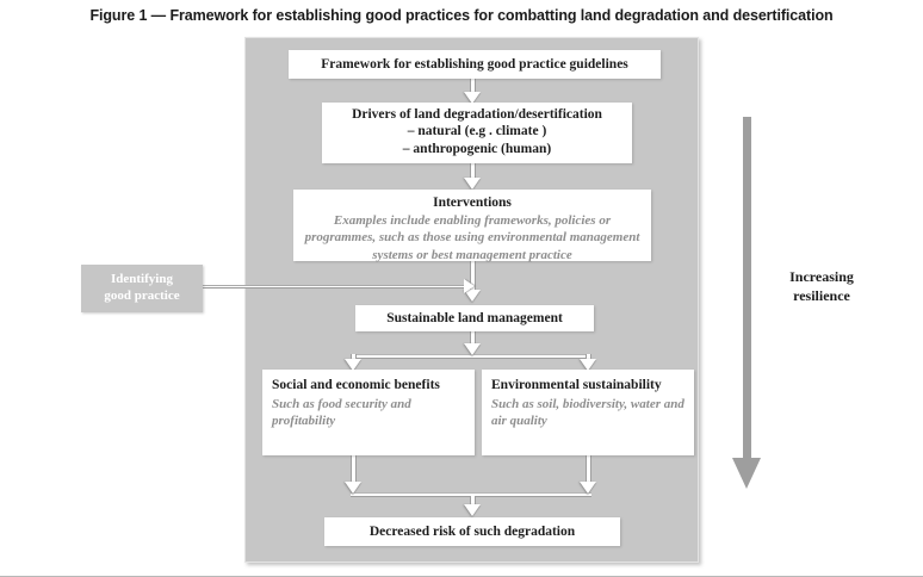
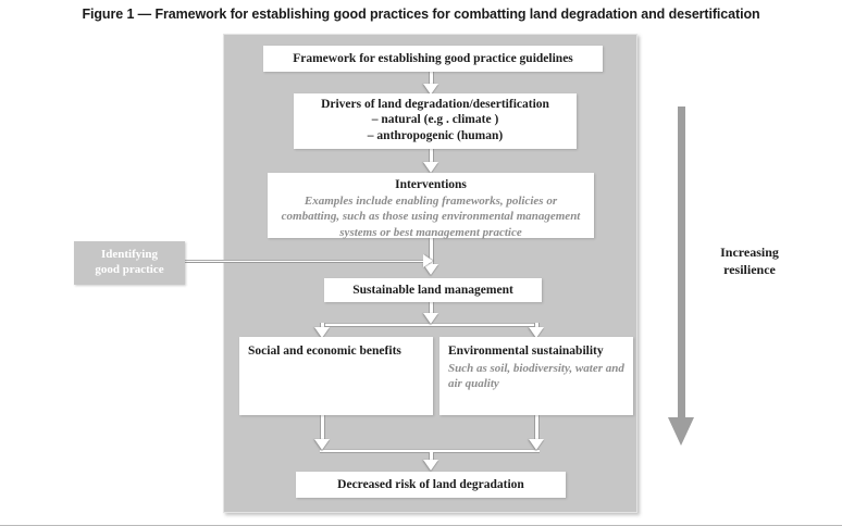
  Figure 1 — Framework for establishing good practices for combatting land degradation and desertification
  Framework for establishing good practice guidelines
  Drivers of land degradation/desertification
  – natural (e.g . climate )
  – anthropogenic (human)
  Interventions
- Examples include enabling frameworks, policies or programmes, such as those using environmental management systems or best management practice
+ Examples include enabling frameworks, policies or combatting, such as those using environmental management systems or best management practice
  Sustainable land management
  Social and economic benefits
- Such as food security and profitability
  Environmental sustainability
  Such as soil, biodiversity, water and air quality
- Decreased risk of such degradation
+ Decreased risk of land degradation
  Identifying
  good practice
  Increasing
  resilience
